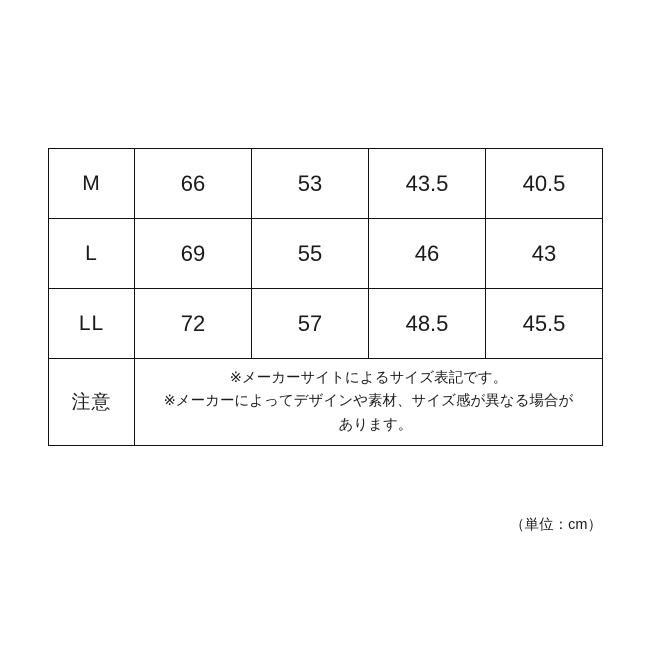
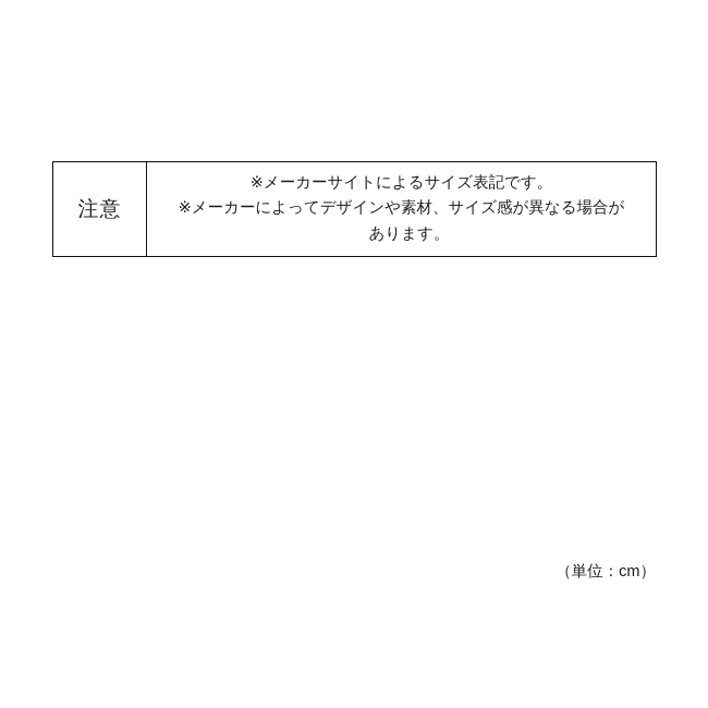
- M	66	53	43.5	40.5
- L	69	55	46	43
- LL	72	57	48.5	45.5
  注意	※メーカーサイトによるサイズ表記です。 ※メーカーによってデザインや素材、サイズ感が異なる場合が あります。
  （単位：cm）
